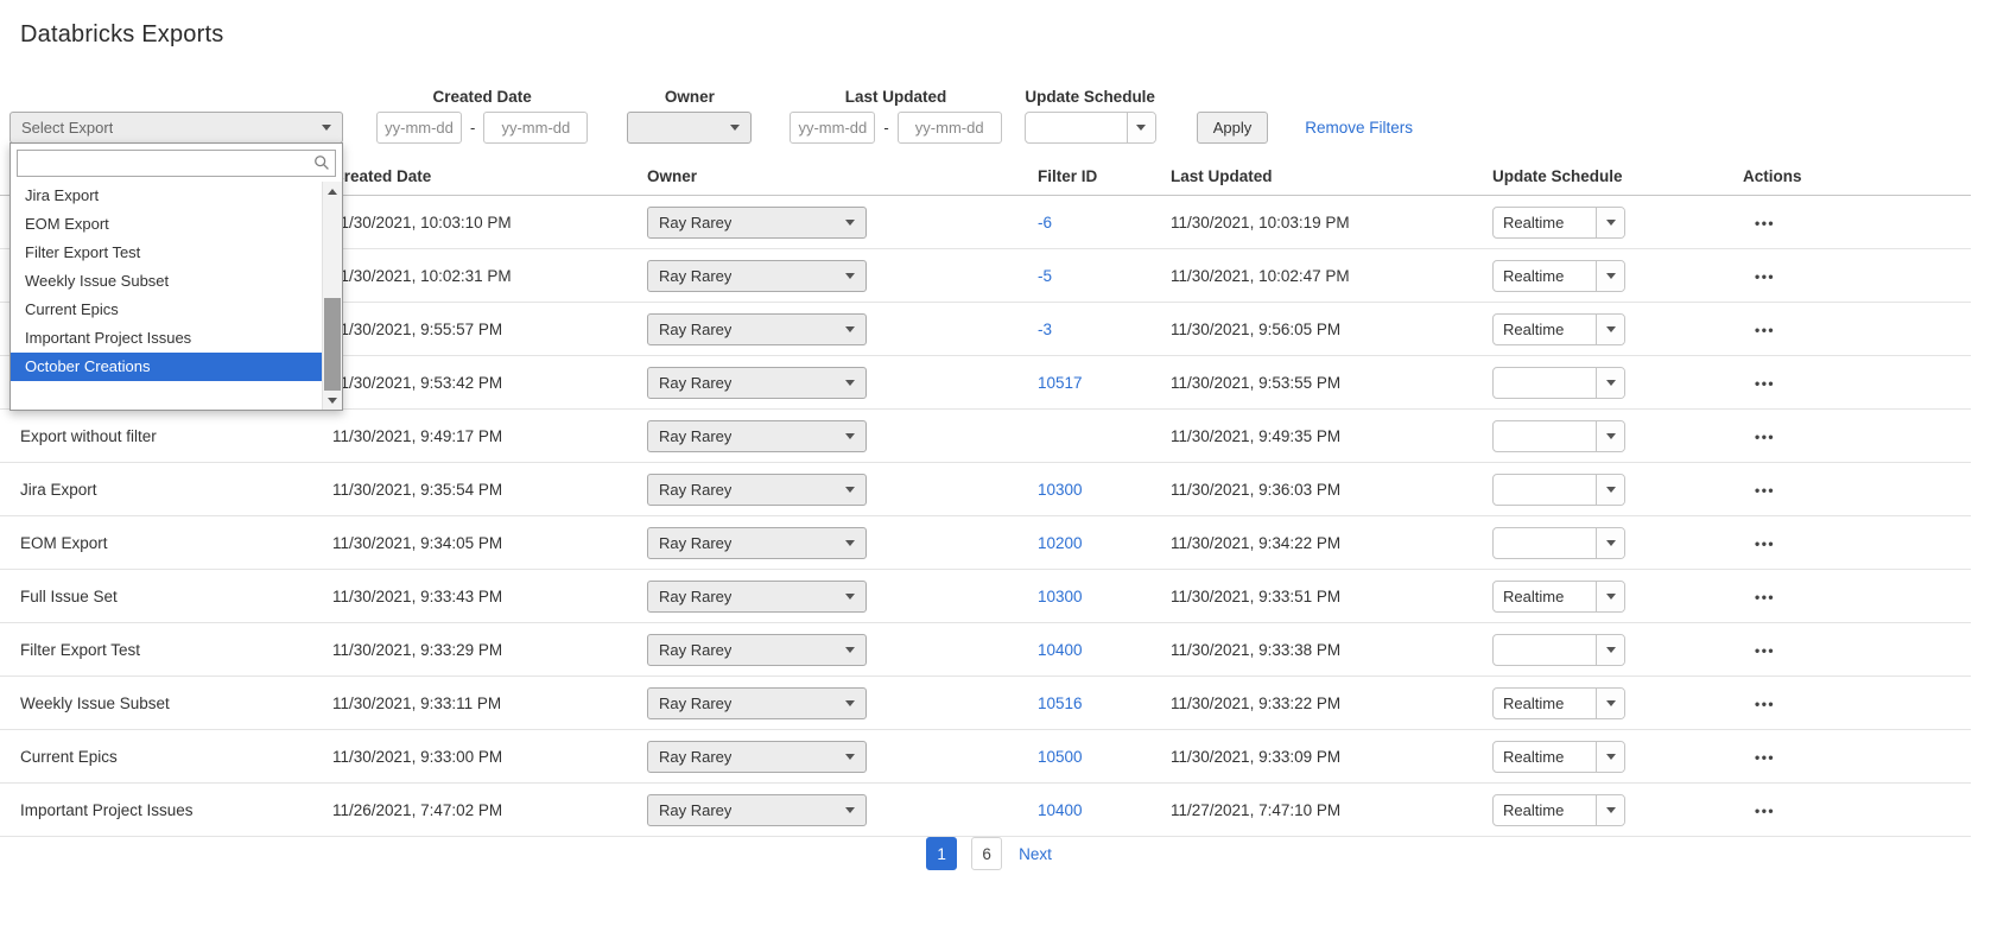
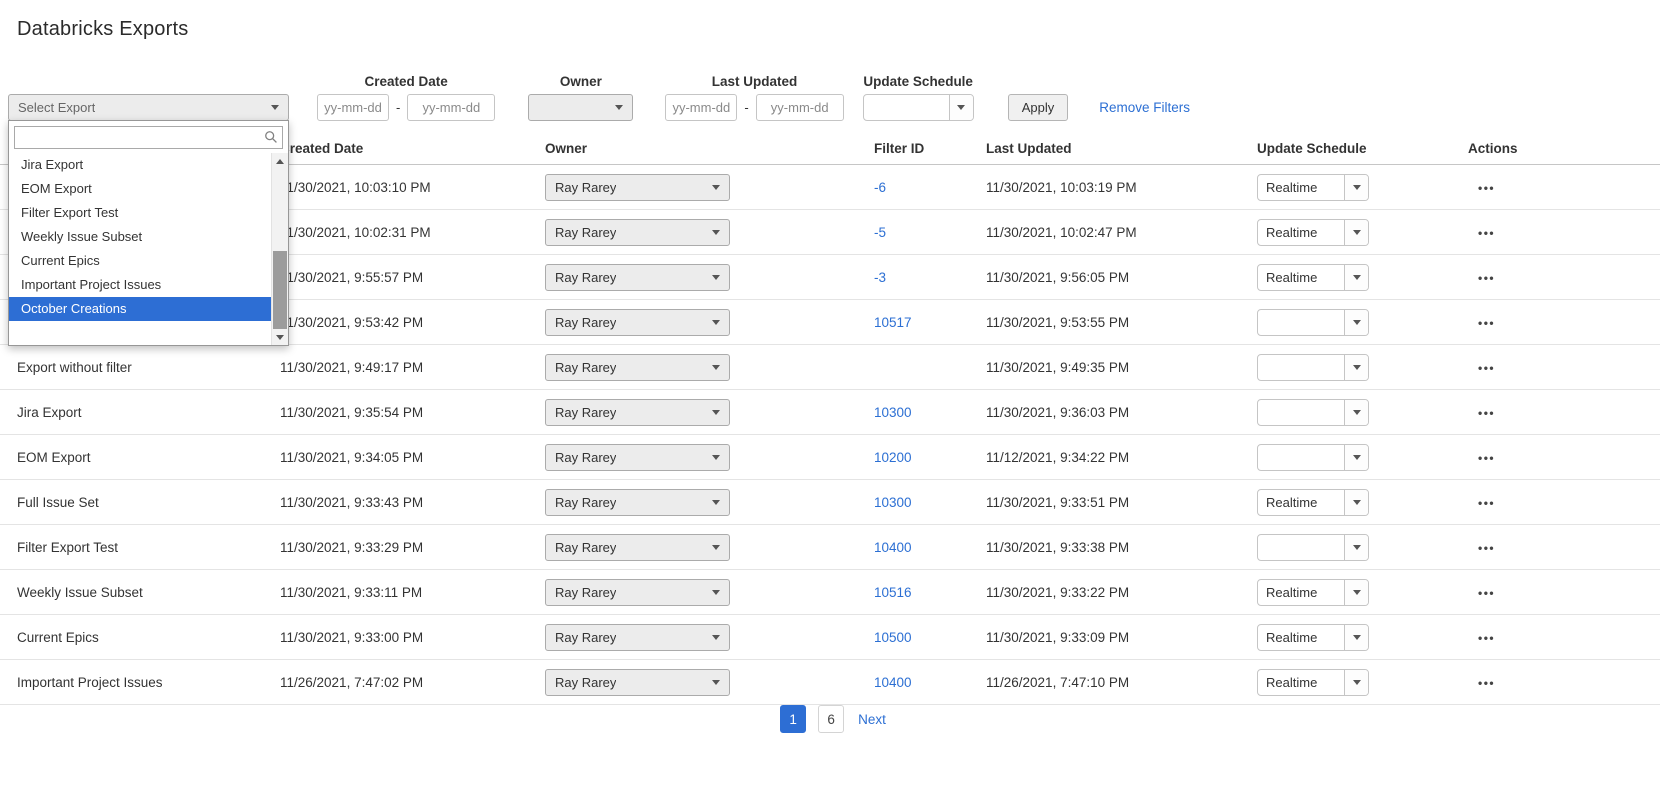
  Databricks Exports
  Select Export
  Created Date
  yy-mm-dd
  -
  yy-mm-dd
  Owner
  Last Updated
  yy-mm-dd
  -
  yy-mm-dd
  Update Schedule
  Apply
  Remove Filters
  	reated Date	Owner	Filter ID	Last Updated	Update Schedule	Actions
  	1/30/2021, 10:03:10 PM	Ray Rarey	-6	11/30/2021, 10:03:19 PM	Realtime	•••
  	1/30/2021, 10:02:31 PM	Ray Rarey	-5	11/30/2021, 10:02:47 PM	Realtime	•••
  	1/30/2021, 9:55:57 PM	Ray Rarey	-3	11/30/2021, 9:56:05 PM	Realtime	•••
  	1/30/2021, 9:53:42 PM	Ray Rarey	10517	11/30/2021, 9:53:55 PM		•••
  Export without filter	11/30/2021, 9:49:17 PM	Ray Rarey		11/30/2021, 9:49:35 PM		•••
  Jira Export	11/30/2021, 9:35:54 PM	Ray Rarey	10300	11/30/2021, 9:36:03 PM		•••
- EOM Export	11/30/2021, 9:34:05 PM	Ray Rarey	10200	11/30/2021, 9:34:22 PM		•••
+ EOM Export	11/30/2021, 9:34:05 PM	Ray Rarey	10200	11/12/2021, 9:34:22 PM		•••
  Full Issue Set	11/30/2021, 9:33:43 PM	Ray Rarey	10300	11/30/2021, 9:33:51 PM	Realtime	•••
  Filter Export Test	11/30/2021, 9:33:29 PM	Ray Rarey	10400	11/30/2021, 9:33:38 PM		•••
  Weekly Issue Subset	11/30/2021, 9:33:11 PM	Ray Rarey	10516	11/30/2021, 9:33:22 PM	Realtime	•••
  Current Epics	11/30/2021, 9:33:00 PM	Ray Rarey	10500	11/30/2021, 9:33:09 PM	Realtime	•••
- Important Project Issues	11/26/2021, 7:47:02 PM	Ray Rarey	10400	11/27/2021, 7:47:10 PM	Realtime	•••
+ Important Project Issues	11/26/2021, 7:47:02 PM	Ray Rarey	10400	11/26/2021, 7:47:10 PM	Realtime	•••
  Jira Export
  EOM Export
  Filter Export Test
  Weekly Issue Subset
  Current Epics
  Important Project Issues
  October Creations
  1
  6
  Next
